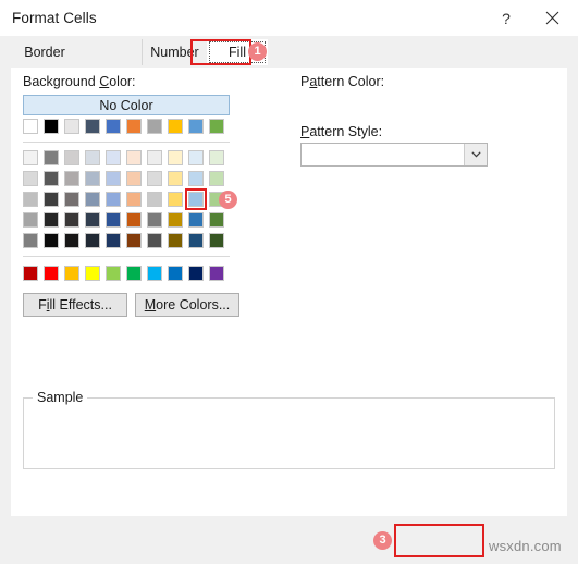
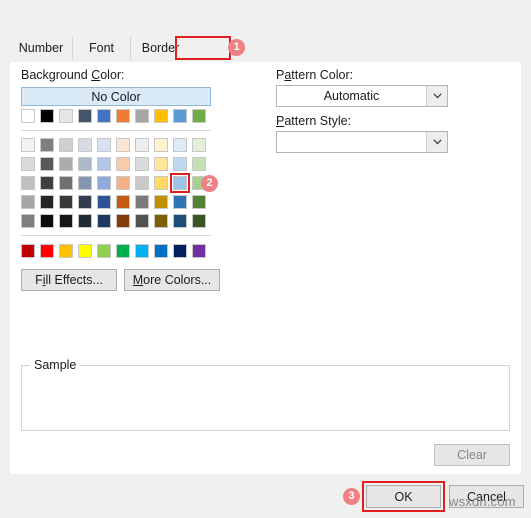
- Format Cells
- ?
- Border
+ Number
+ Font
- Number
+ Border
- Fill
  1
  Background Color:
  No Color
- 5
+ 2
  Fill Effects...
  More Colors...
  Pattern Color:
+ Automatic
  Pattern Style:
  Sample
+ Clear
+ OK
  3
+ Cancel
  wsxdn.com
